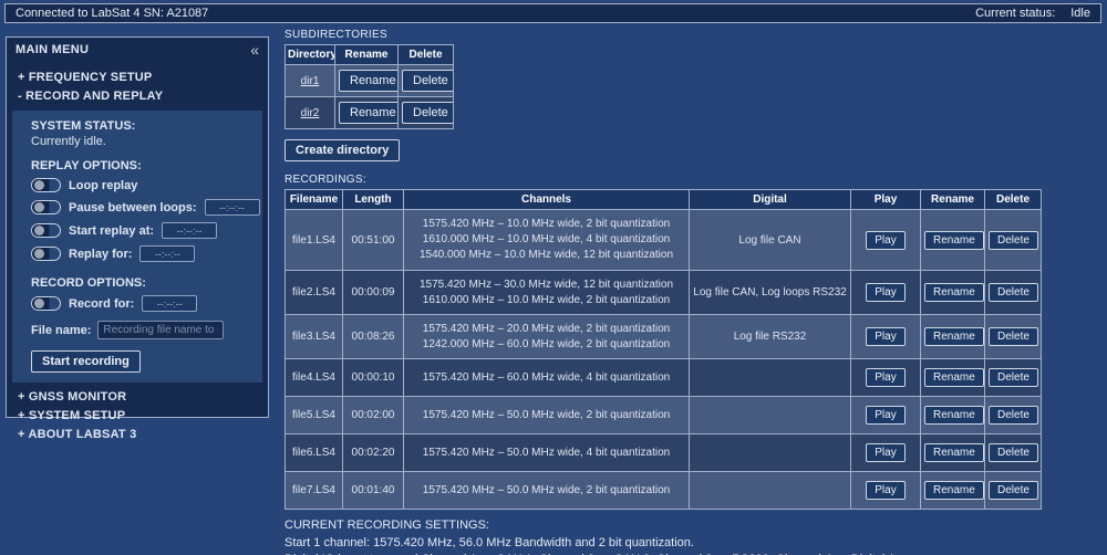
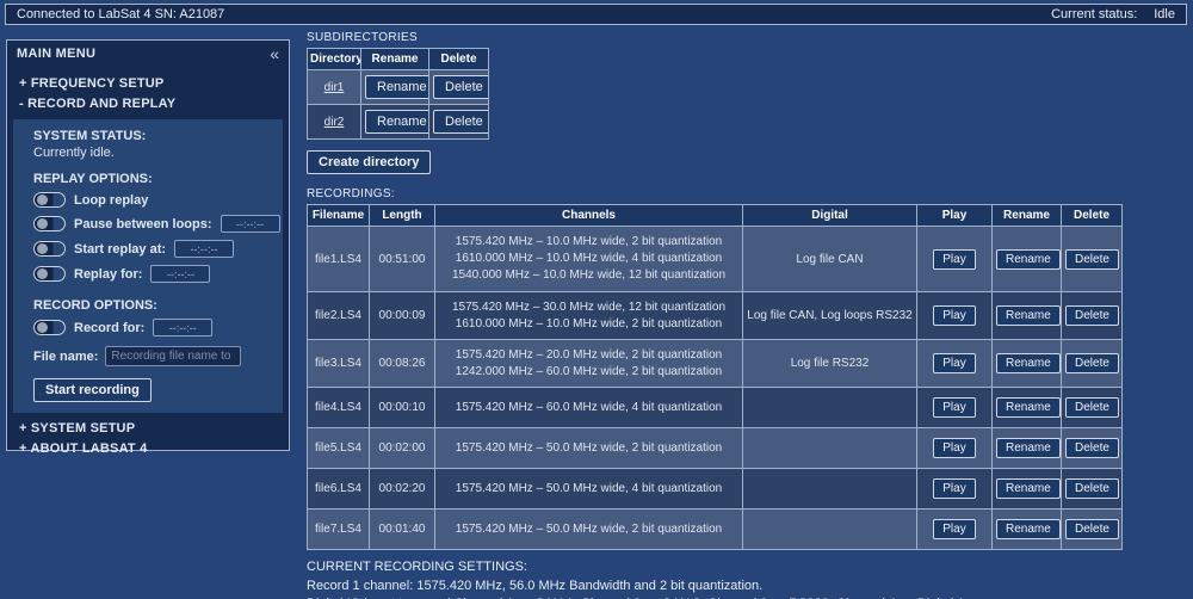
  Connected to LabSat 4 SN: A21087
  Current status:
  Idle
  MAIN MENU
  «
  + FREQUENCY SETUP
  - RECORD AND REPLAY
  SYSTEM STATUS:
  Currently idle.
  REPLAY OPTIONS:
  Loop replay
  Pause between loops:
  --:--:--
  Start replay at:
  --:--:--
  Replay for:
  --:--:--
  RECORD OPTIONS:
  Record for:
  --:--:--
  File name:
  Recording file name to
  Start recording
- + GNSS MONITOR
  + SYSTEM SETUP
- + ABOUT LABSAT 3
+ + ABOUT LABSAT 4
  SUBDIRECTORIES
  Directory	Rename	Delete
  dir1	Rename	Delete
  dir2	Rename	Delete
  Create directory
  RECORDINGS:
  Filename	Length	Channels	Digital	Play	Rename	Delete
  file1.LS4	00:51:00	1575.420 MHz – 10.0 MHz wide, 2 bit quantization 1610.000 MHz – 10.0 MHz wide, 4 bit quantization 1540.000 MHz – 10.0 MHz wide, 12 bit quantization	Log file CAN	Play	Rename	Delete
  file2.LS4	00:00:09	1575.420 MHz – 30.0 MHz wide, 12 bit quantization 1610.000 MHz – 10.0 MHz wide, 2 bit quantization	Log file CAN, Log loops RS232	Play	Rename	Delete
  file3.LS4	00:08:26	1575.420 MHz – 20.0 MHz wide, 2 bit quantization 1242.000 MHz – 60.0 MHz wide, 2 bit quantization	Log file RS232	Play	Rename	Delete
  file4.LS4	00:00:10	1575.420 MHz – 60.0 MHz wide, 4 bit quantization		Play	Rename	Delete
  file5.LS4	00:02:00	1575.420 MHz – 50.0 MHz wide, 2 bit quantization		Play	Rename	Delete
  file6.LS4	00:02:20	1575.420 MHz – 50.0 MHz wide, 4 bit quantization		Play	Rename	Delete
  file7.LS4	00:01:40	1575.420 MHz – 50.0 MHz wide, 2 bit quantization		Play	Rename	Delete
  CURRENT RECORDING SETTINGS:
- Start 1 channel: 1575.420 MHz, 56.0 MHz Bandwidth and 2 bit quantization.
+ Record 1 channel: 1575.420 MHz, 56.0 MHz Bandwidth and 2 bit quantization.
